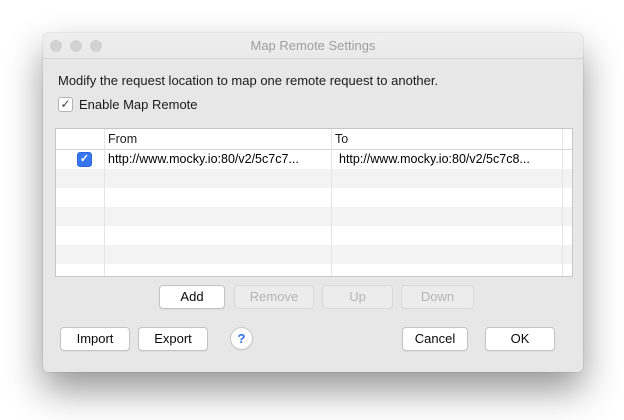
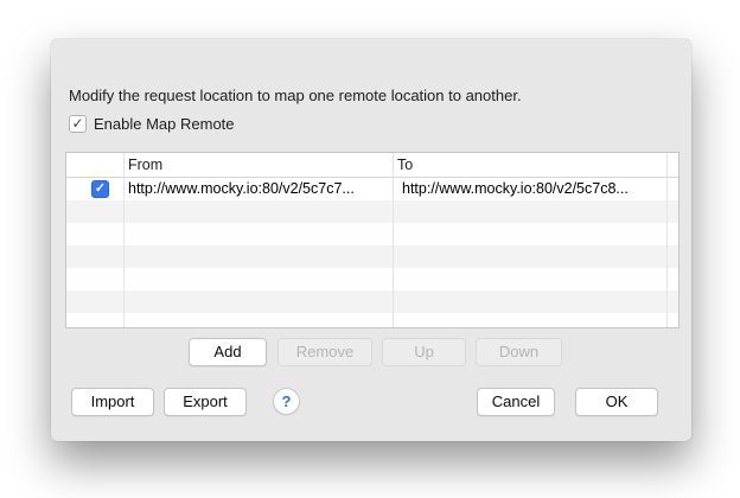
- Map Remote Settings
- Modify the request location to map one remote request to another.
+ Modify the request location to map one remote location to another.
  ✓
  Enable Map Remote
  From
  To
  ✓
  http://www.mocky.io:80/v2/5c7c7...
  http://www.mocky.io:80/v2/5c7c8...
  Add
  Remove
  Up
  Down
  Import
  Export
  ?
  Cancel
  OK
